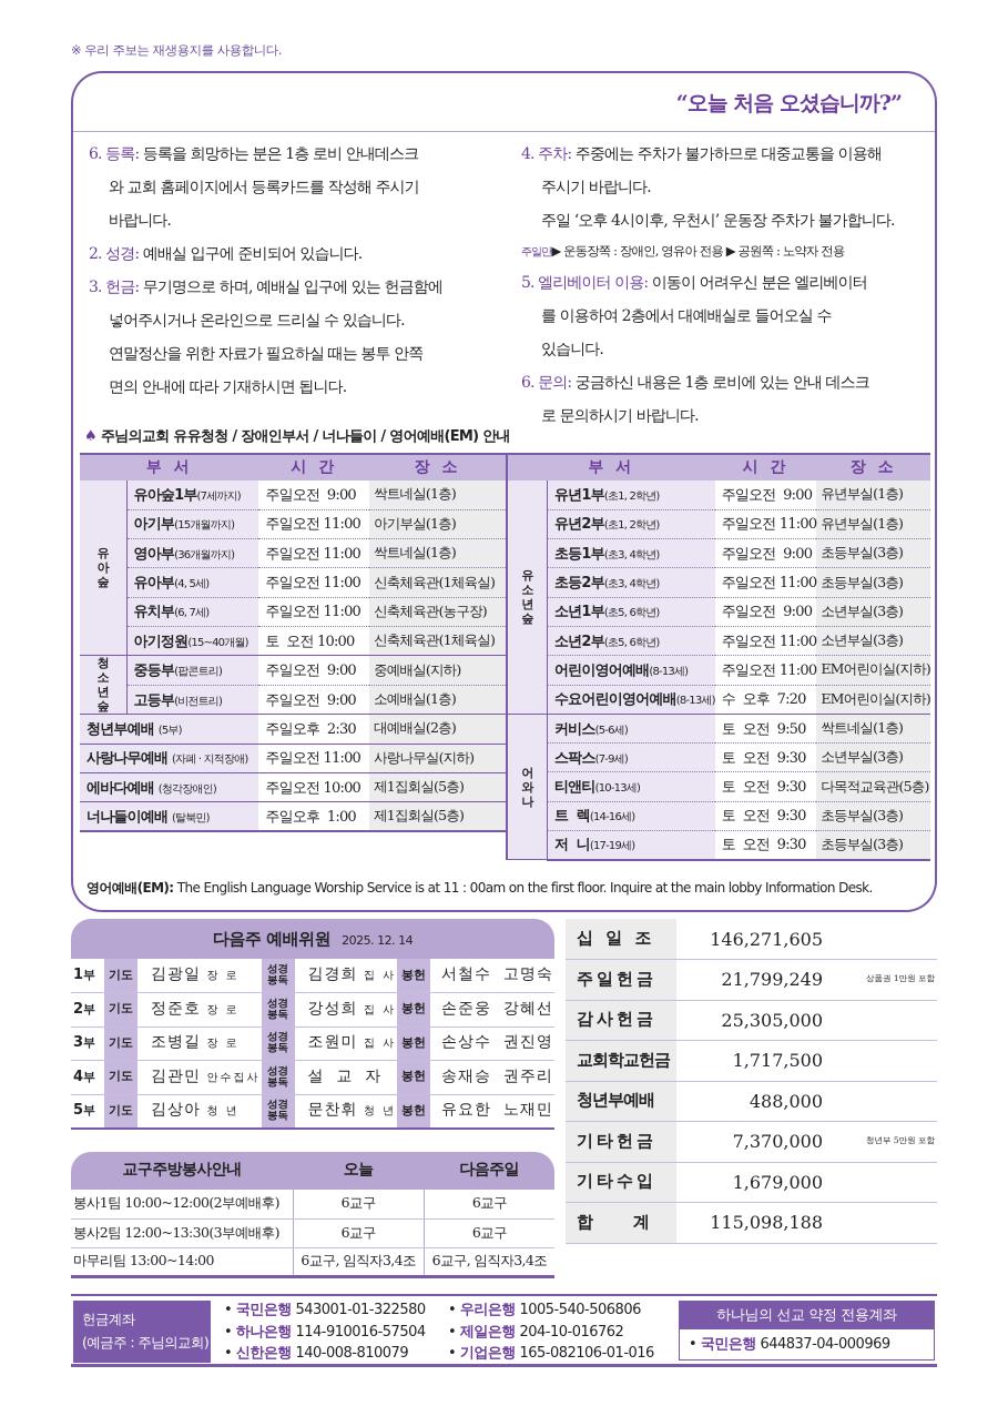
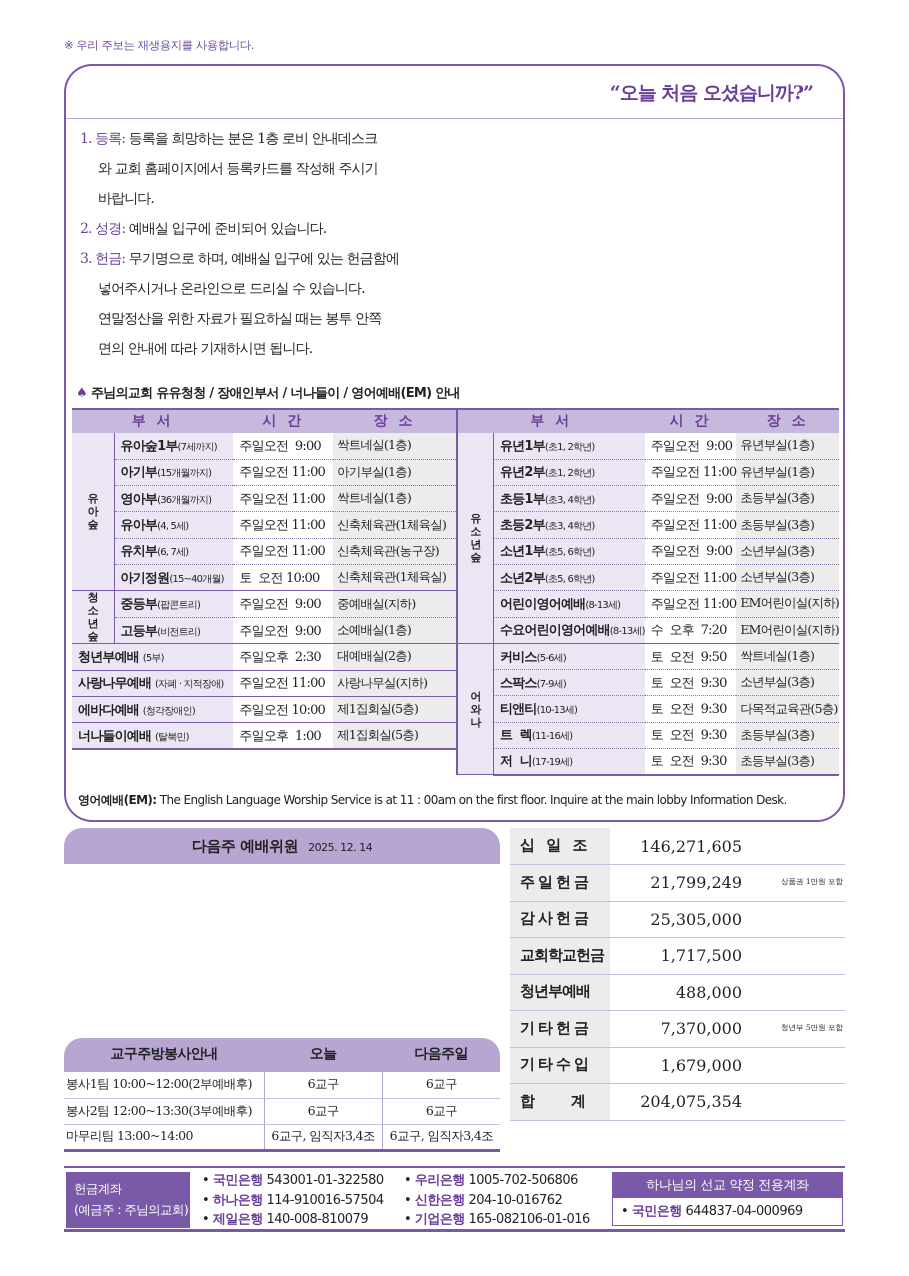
  ※ 우리 주보는 재생용지를 사용합니다.
  “오늘 처음 오셨습니까?”
- 6. 등록: 등록을 희망하는 분은 1층 로비 안내데스크
+ 1. 등록: 등록을 희망하는 분은 1층 로비 안내데스크
  와 교회 홈페이지에서 등록카드를 작성해 주시기
  바랍니다.
  2. 성경: 예배실 입구에 준비되어 있습니다.
  3. 헌금: 무기명으로 하며, 예배실 입구에 있는 헌금함에
  넣어주시거나 온라인으로 드리실 수 있습니다.
  연말정산을 위한 자료가 필요하실 때는 봉투 안쪽
  면의 안내에 따라 기재하시면 됩니다.
- 4. 주차: 주중에는 주차가 불가하므로 대중교통을 이용해
- 주시기 바랍니다.
- 주일 ‘오후 4시이후, 우천시’ 운동장 주차가 불가합니다.
- 주일만▶ 운동장쪽 : 장애인, 영유아 전용 ▶ 공원쪽 : 노약자 전용
- 5. 엘리베이터 이용: 이동이 어려우신 분은 엘리베이터
- 를 이용하여 2층에서 대예배실로 들어오실 수
- 있습니다.
- 6. 문의: 궁금하신 내용은 1층 로비에 있는 안내 데스크
- 로 문의하시기 바랍니다.
  ♠ 주님의교회 유유청청 / 장애인부서 / 너나들이 / 영어예배(EM) 안내
  부 서	시 간	장 소
  유아숲	유아숲1부(7세까지)	주일오전 9:00	싹트네실(1층)
  아기부(15개월까지)	주일오전 11:00	아기부실(1층)
  영아부(36개월까지)	주일오전 11:00	싹트네실(1층)
  유아부(4, 5세)	주일오전 11:00	신축체육관(1체육실)
  유치부(6, 7세)	주일오전 11:00	신축체육관(농구장)
  아기정원(15~40개월)	토 오전 10:00	신축체육관(1체육실)
  청소년숲	중등부(팝콘트리)	주일오전 9:00	중예배실(지하)
  고등부(비전트리)	주일오전 9:00	소예배실(1층)
  청년부예배 (5부)	주일오후 2:30	대예배실(2층)
  사랑나무예배 (자폐 · 지적장애)	주일오전 11:00	사랑나무실(지하)
  에바다예배 (청각장애인)	주일오전 10:00	제1집회실(5층)
  너나들이예배 (탈북민)	주일오후 1:00	제1집회실(5층)
  부 서	시 간	장 소
  유소년숲	유년1부(초1, 2학년)	주일오전 9:00	유년부실(1층)
  유년2부(초1, 2학년)	주일오전 11:00	유년부실(1층)
  초등1부(초3, 4학년)	주일오전 9:00	초등부실(3층)
  초등2부(초3, 4학년)	주일오전 11:00	초등부실(3층)
  소년1부(초5, 6학년)	주일오전 9:00	소년부실(3층)
  소년2부(초5, 6학년)	주일오전 11:00	소년부실(3층)
  어린이영어예배(8-13세)	주일오전 11:00	EM어린이실(지하)
  수요어린이영어예배(8-13세)	수 오후 7:20	EM어린이실(지하)
  어와나	커비스(5-6세)	토 오전 9:50	싹트네실(1층)
  스팍스(7-9세)	토 오전 9:30	소년부실(3층)
  티앤티(10-13세)	토 오전 9:30	다목적교육관(5층)
- 트 렉(14-16세)	토 오전 9:30	초등부실(3층)
+ 트 렉(11-16세)	토 오전 9:30	초등부실(3층)
  저 니(17-19세)	토 오전 9:30	초등부실(3층)
  영어예배(EM): The English Language Worship Service is at 11 : 00am on the first floor. Inquire at the main lobby Information Desk.
  다음주 예배위원 2025. 12. 14
- 1부	기도	김광일 장 로	성경봉독	김경희 집 사	봉헌	서철수 고명숙
- 2부	기도	정준호 장 로	성경봉독	강성희 집 사	봉헌	손준웅 강혜선
- 3부	기도	조병길 장 로	성경봉독	조원미 집 사	봉헌	손상수 권진영
- 4부	기도	김관민 안수집사	성경봉독	설 교 자	봉헌	송재승 권주리
- 5부	기도	김상아 청 년	성경봉독	문찬휘 청 년	봉헌	유요한 노재민
  교구주방봉사안내	오늘	다음주일
  봉사1팀 10:00~12:00(2부예배후)	6교구	6교구
  봉사2팀 12:00~13:30(3부예배후)	6교구	6교구
  마무리팀 13:00~14:00	6교구, 임직자3,4조	6교구, 임직자3,4조
  십 일 조	146,271,605
  주일헌금	21,799,249	상품권 1만원 포함
  감사헌금	25,305,000
  교회학교헌금	1,717,500
  청년부예배	488,000
  기타헌금	7,370,000	청년부 5만원 포함
  기타수입	1,679,000
- 합 계	115,098,188
+ 합 계	204,075,354
  헌금계좌
  (예금주 : 주님의교회)
  • 국민은행 543001-01-322580
  • 하나은행 114-910016-57504
- • 신한은행 140-008-810079
+ • 제일은행 140-008-810079
- • 우리은행 1005-540-506806
+ • 우리은행 1005-702-506806
- • 제일은행 204-10-016762
+ • 신한은행 204-10-016762
  • 기업은행 165-082106-01-016
  하나님의 선교 약정 전용계좌
  • 국민은행 644837-04-000969
